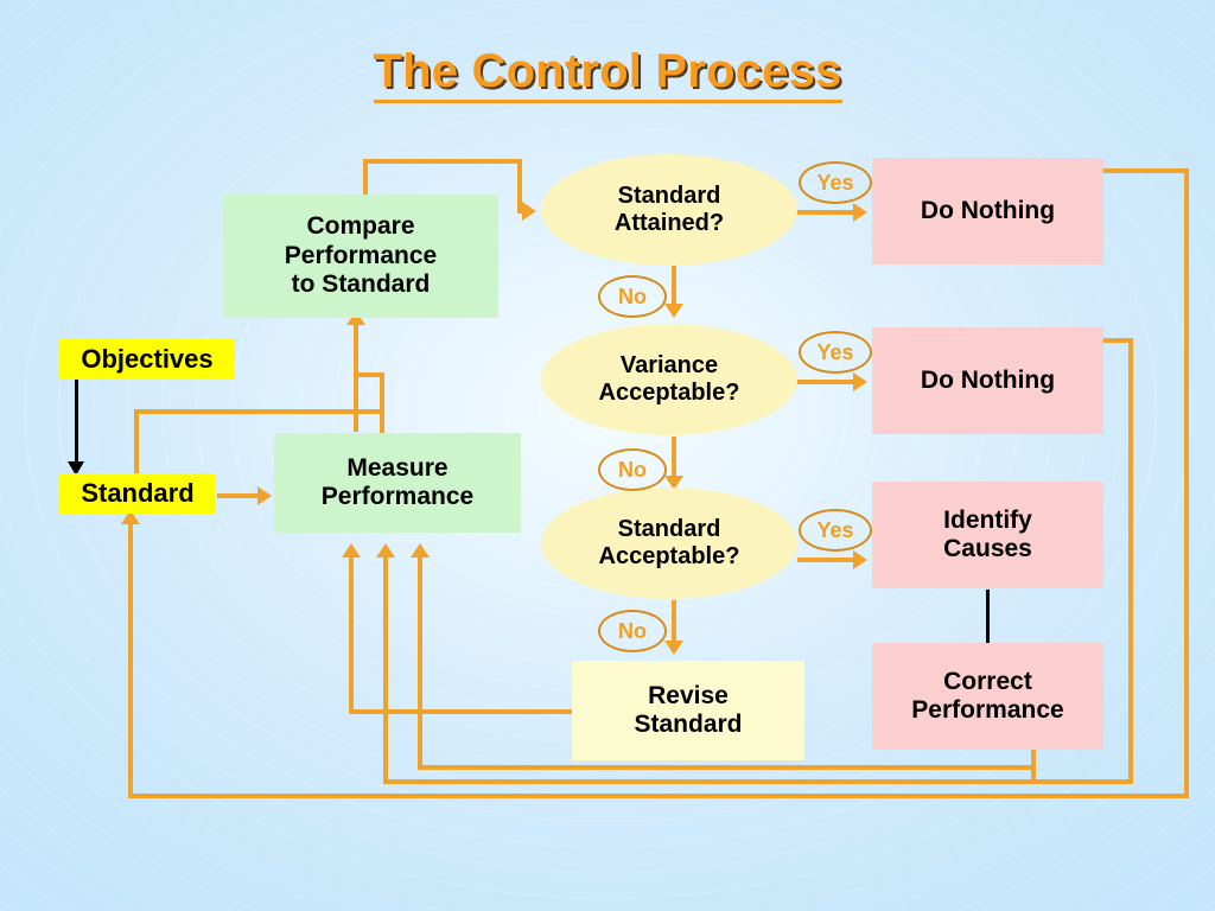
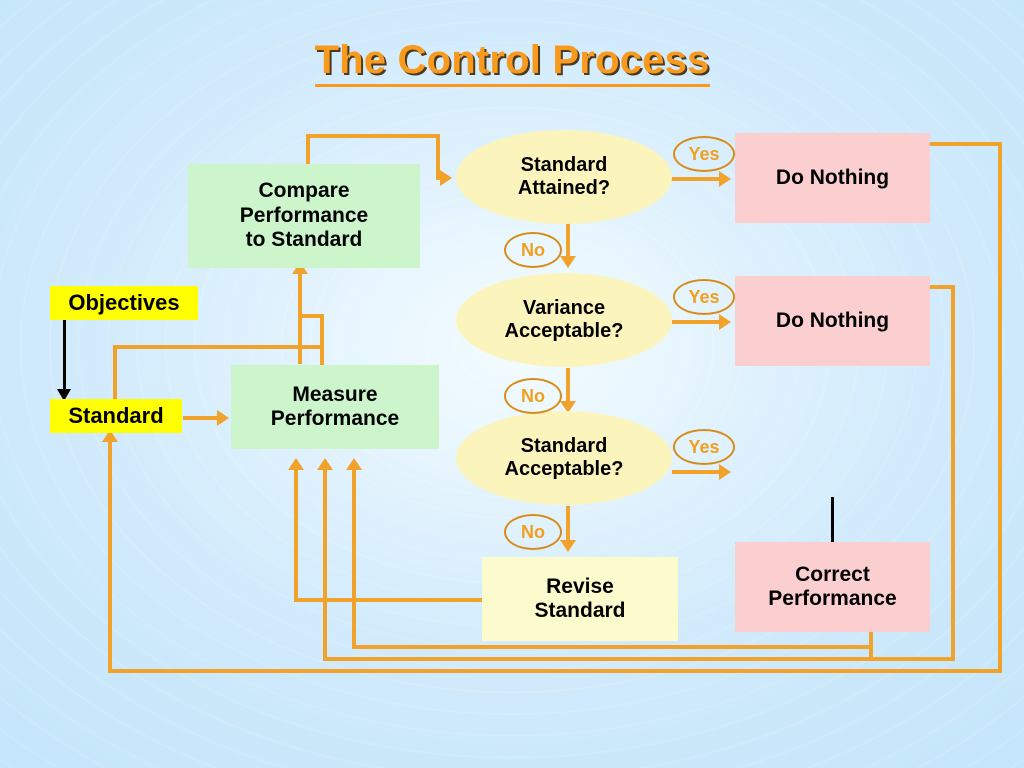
  The Control Process
  Objectives
  Standard
  Measure
  Performance
  Compare
  Performance
  to Standard
  Standard
  Attained?
  Variance
  Acceptable?
  Standard
  Acceptable?
  Revise
  Standard
  Do Nothing
  Do Nothing
- Identify
- Causes
  Correct
  Performance
  Yes
  No
  Yes
  No
  Yes
  No
